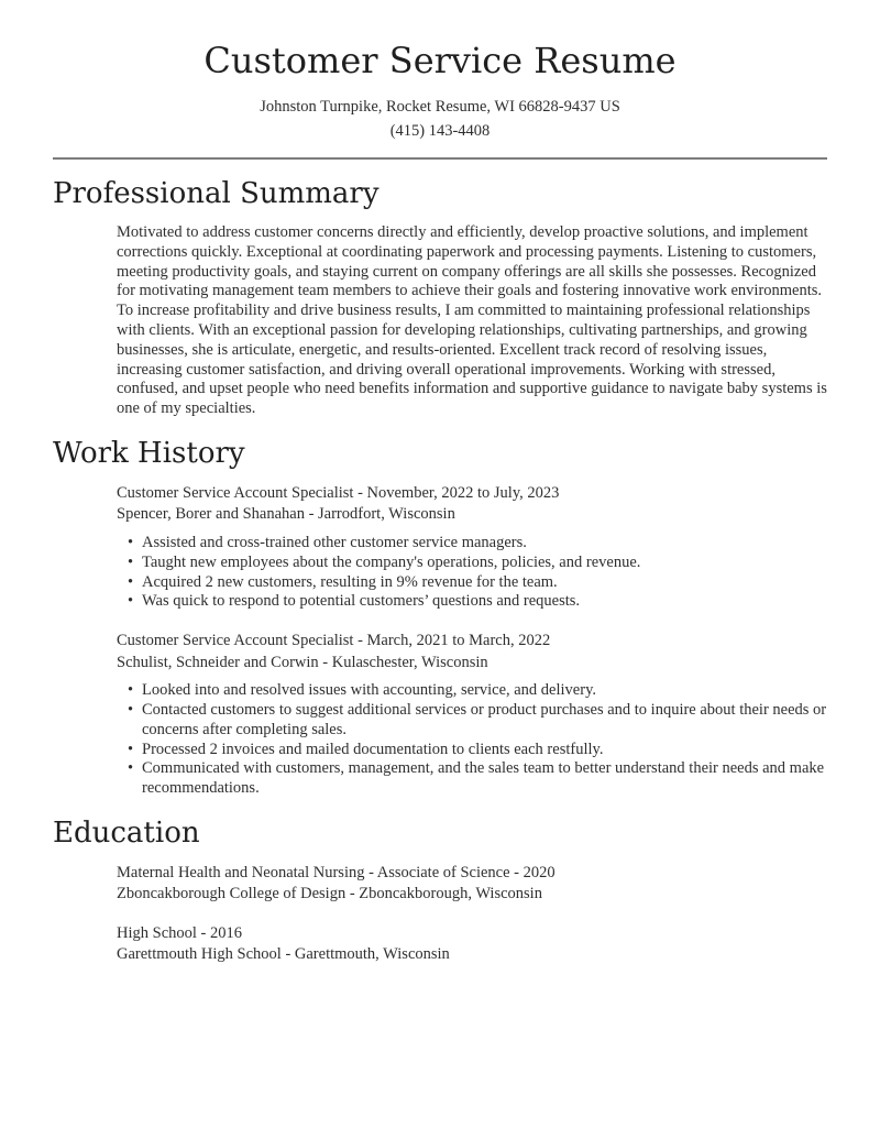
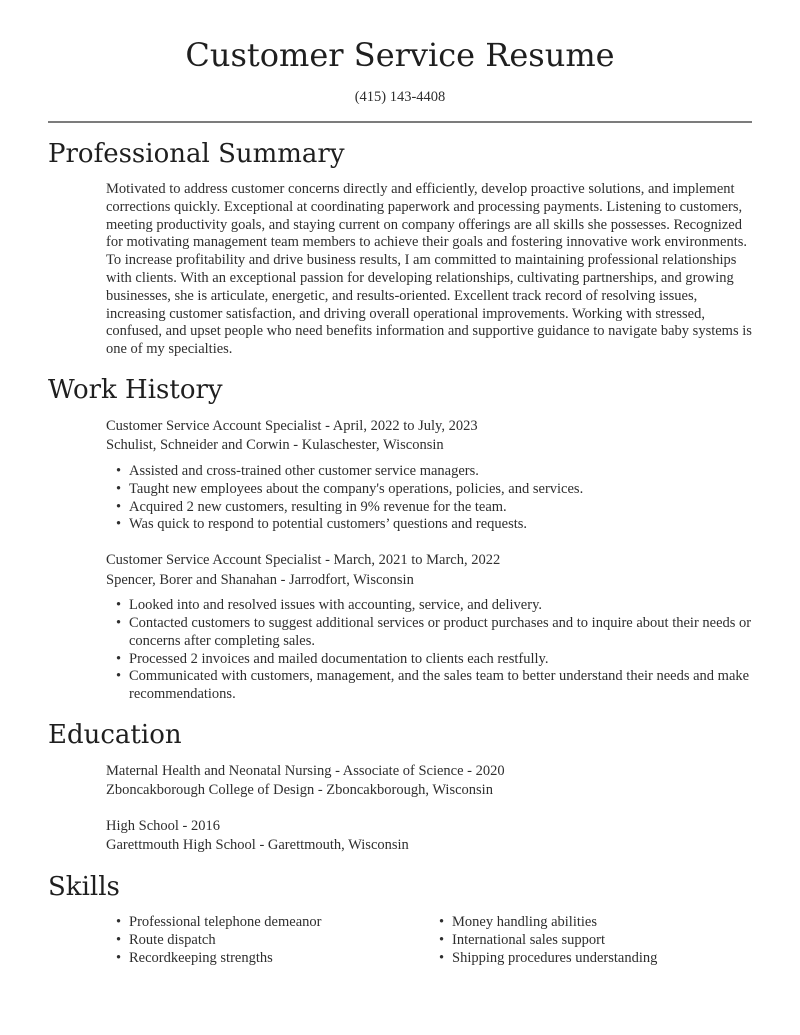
  Customer Service Resume
- Johnston Turnpike, Rocket Resume, WI 66828-9437 US
  (415) 143-4408
  Professional Summary
  Motivated to address customer concerns directly and efficiently, develop proactive solutions, and implement corrections quickly. Exceptional at coordinating paperwork and processing payments. Listening to customers, meeting productivity goals, and staying current on company offerings are all skills she possesses. Recognized for motivating management team members to achieve their goals and fostering innovative work environments. To increase profitability and drive business results, I am committed to maintaining professional relationships with clients. With an exceptional passion for developing relationships, cultivating partnerships, and growing businesses, she is articulate, energetic, and results-oriented. Excellent track record of resolving issues, increasing customer satisfaction, and driving overall operational improvements. Working with stressed, confused, and upset people who need benefits information and supportive guidance to navigate baby systems is one of my specialties.
  Work History
- Customer Service Account Specialist - November, 2022 to July, 2023
+ Customer Service Account Specialist - April, 2022 to July, 2023
- Spencer, Borer and Shanahan - Jarrodfort, Wisconsin
+ Schulist, Schneider and Corwin - Kulaschester, Wisconsin
  Assisted and cross-trained other customer service managers.
- Taught new employees about the company's operations, policies, and revenue.
+ Taught new employees about the company's operations, policies, and services.
  Acquired 2 new customers, resulting in 9% revenue for the team.
  Was quick to respond to potential customers’ questions and requests.
  Customer Service Account Specialist - March, 2021 to March, 2022
- Schulist, Schneider and Corwin - Kulaschester, Wisconsin
+ Spencer, Borer and Shanahan - Jarrodfort, Wisconsin
  Looked into and resolved issues with accounting, service, and delivery.
  Contacted customers to suggest additional services or product purchases and to inquire about their needs or concerns after completing sales.
  Processed 2 invoices and mailed documentation to clients each restfully.
  Communicated with customers, management, and the sales team to better understand their needs and make recommendations.
  Education
  Maternal Health and Neonatal Nursing - Associate of Science - 2020
  Zboncakborough College of Design - Zboncakborough, Wisconsin
  High School - 2016
  Garettmouth High School - Garettmouth, Wisconsin
+ Skills
+ Professional telephone demeanor
+ Route dispatch
+ Recordkeeping strengths
+ Money handling abilities
+ International sales support
+ Shipping procedures understanding
